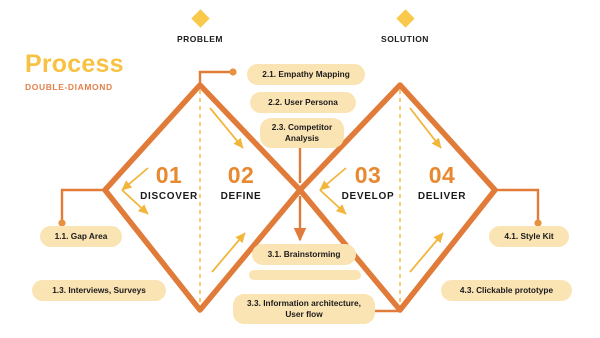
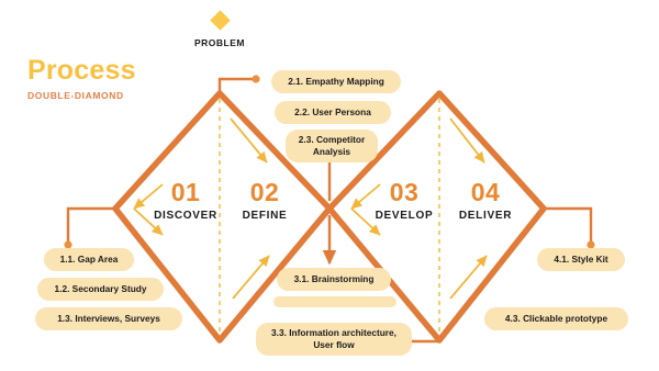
  Process
  DOUBLE-DIAMOND
  PROBLEM
- SOLUTION
  01
  DISCOVER
  02
  DEFINE
  03
  DEVELOP
  04
  DELIVER
  2.1. Empathy Mapping
  2.2. User Persona
  2.3. Competitor Analysis
  1.1. Gap Area
+ 1.2. Secondary Study
  1.3. Interviews, Surveys
  3.1. Brainstorming
  3.3. Information architecture, User flow
  4.1. Style Kit
  4.3. Clickable prototype
